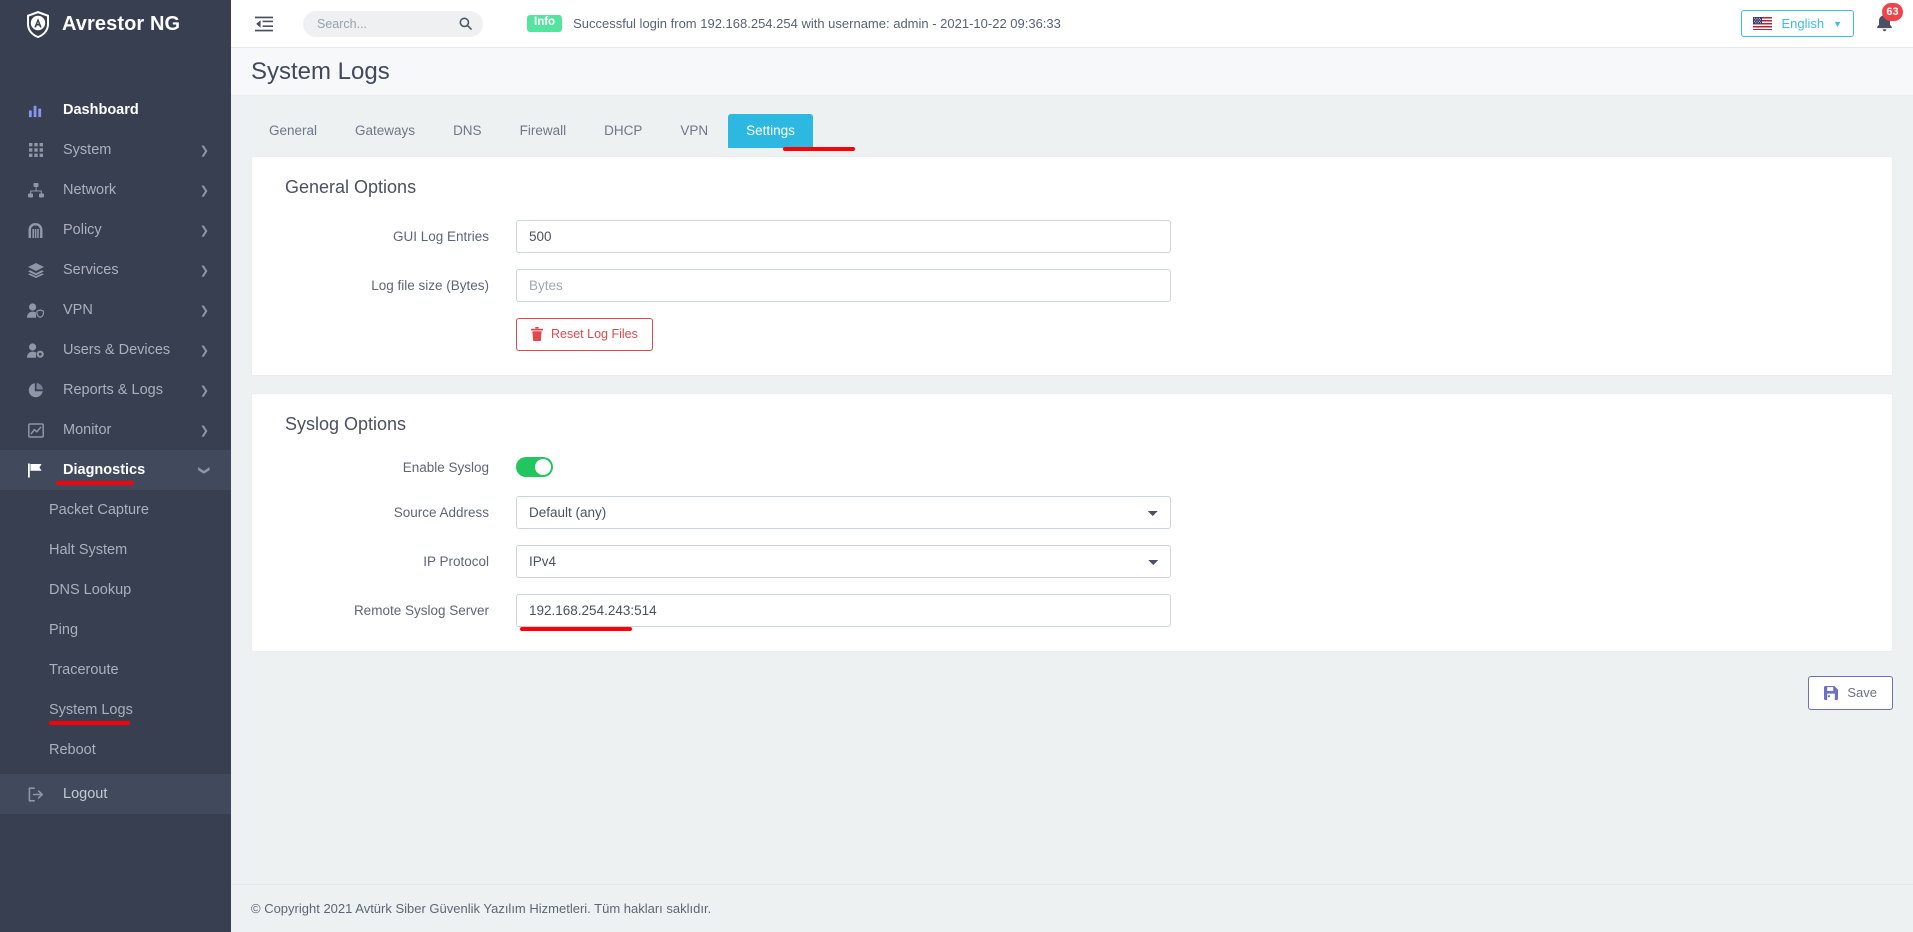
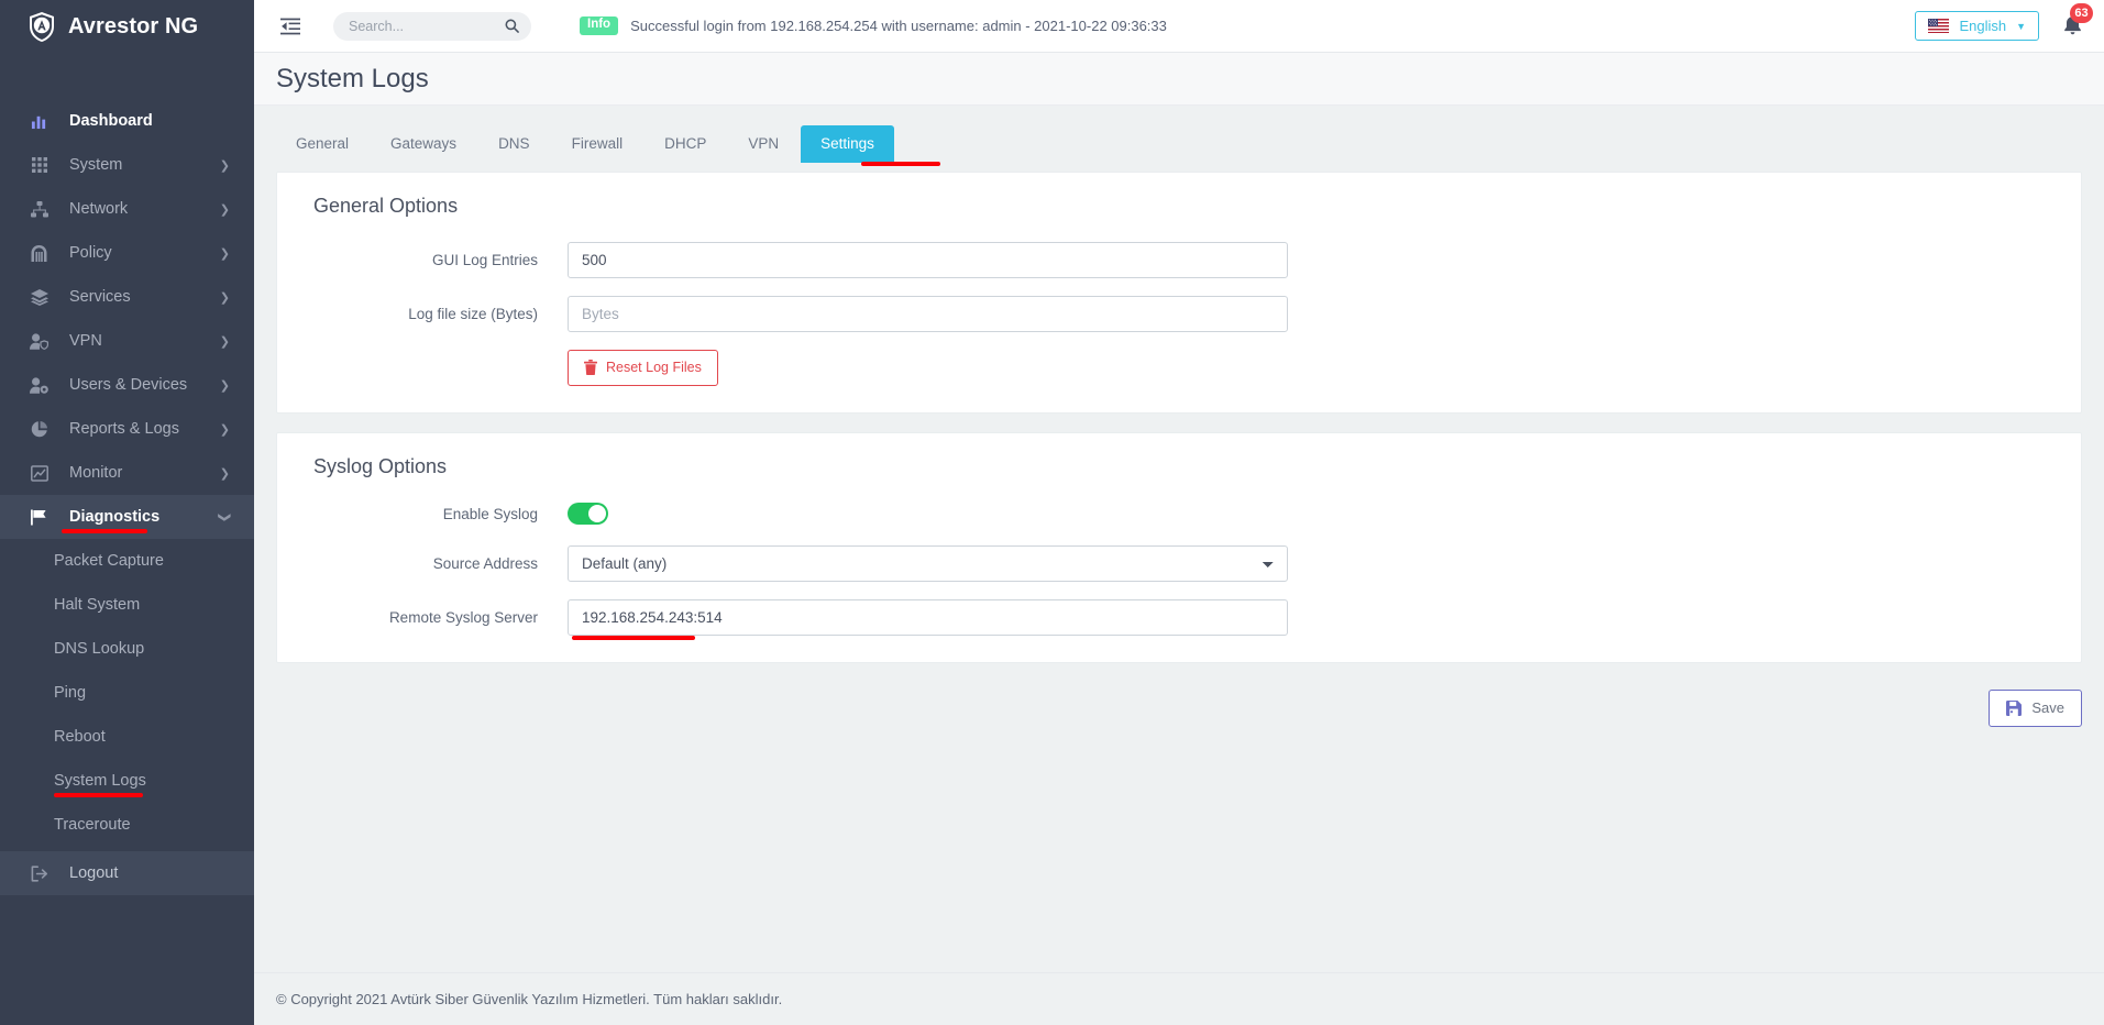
  Avrestor NG
  Dashboard
  System
  ❯
  Network
  ❯
  Policy
  ❯
  Services
  ❯
  VPN
  ❯
  Users & Devices
  ❯
  Reports & Logs
  ❯
  Monitor
  ❯
  Diagnostics
  Packet Capture
  Halt System
  DNS Lookup
  Ping
- Traceroute
+ Reboot
  System Logs
- Reboot
+ Traceroute
  Logout
  Search...
  Info
  Successful login from 192.168.254.254 with username: admin - 2021-10-22 09:36:33
  English
  ▼
  63
  System Logs
  General
  Gateways
  DNS
  Firewall
  DHCP
  VPN
  Settings
  General Options
  GUI Log Entries
  500
  Log file size (Bytes)
  Bytes
  Reset Log Files
  Syslog Options
  Enable Syslog
  Source Address
  Default (any)
- IP Protocol
- IPv4
  Remote Syslog Server
  192.168.254.243:514
  Save
  © Copyright 2021 Avtürk Siber Güvenlik Yazılım Hizmetleri. Tüm hakları saklıdır.
